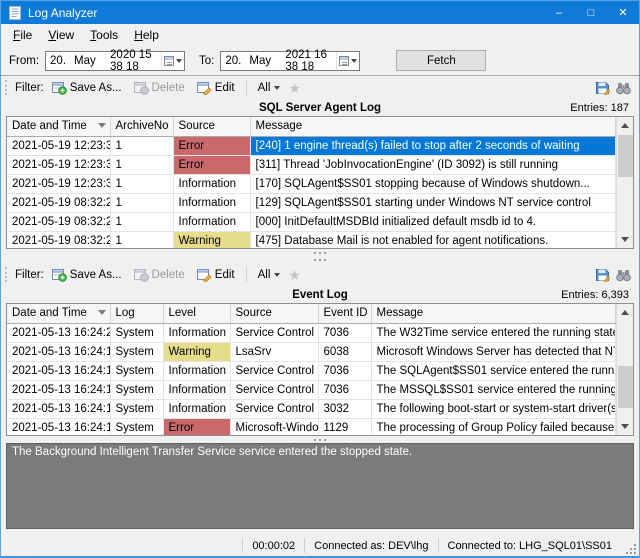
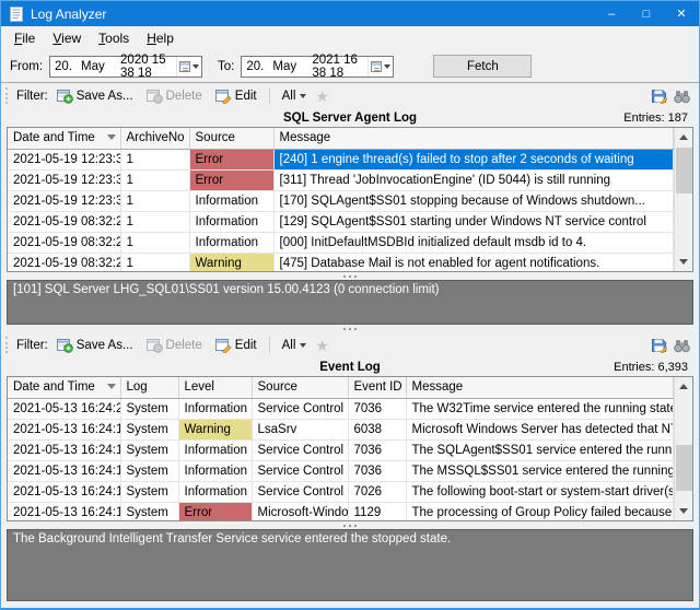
  Log Analyzer
  –
  □
  ✕
  File
  View
  Tools
  Help
  From:
  20.
  May
  2020 15 38 18
  To:
  20.
  May
  2021 16 38 18
  Fetch
  Filter:
  Save As...
  Delete
  Edit
  All
  ★
  SQL Server Agent Log
  Entries: 187
  Date and Time	ArchiveNo	Source	Message
  2021-05-19 12:23:3	1	Error	[240] 1 engine thread(s) failed to stop after 2 seconds of waiting
- 2021-05-19 12:23:3	1	Error	[311] Thread 'JobInvocationEngine' (ID 3092) is still running
+ 2021-05-19 12:23:3	1	Error	[311] Thread 'JobInvocationEngine' (ID 5044) is still running
  2021-05-19 12:23:3	1	Information	[170] SQLAgent$SS01 stopping because of Windows shutdown...
  2021-05-19 08:32:2	1	Information	[129] SQLAgent$SS01 starting under Windows NT service control
  2021-05-19 08:32:2	1	Information	[000] InitDefaultMSDBId initialized default msdb id to 4.
  2021-05-19 08:32:2	1	Warning	[475] Database Mail is not enabled for agent notifications.
+ [101] SQL Server LHG_SQL01\SS01 version 15.00.4123 (0 connection limit)
  Filter:
  Save As...
  Delete
  Edit
  All
  ★
  Event Log
  Entries: 6,393
  Date and Time	Log	Level	Source	Event ID	Message
  2021-05-13 16:24:2	System	Information	Service Control	7036	The W32Time service entered the running stat
  2021-05-13 16:24:1	System	Warning	LsaSrv	6038	Microsoft Windows Server has detected that N
  2021-05-13 16:24:1	System	Information	Service Control	7036	The SQLAgent$SS01 service entered the runn
  2021-05-13 16:24:1	System	Information	Service Control	7036	The MSSQL$SS01 service entered the running
- 2021-05-13 16:24:1	System	Information	Service Control	3032	The following boot-start or system-start driver(s
+ 2021-05-13 16:24:1	System	Information	Service Control	7026	The following boot-start or system-start driver(s
  2021-05-13 16:24:1	System	Error	Microsoft-Windo	1129	The processing of Group Policy failed because
  The Background Intelligent Transfer Service service entered the stopped state.
- 00:00:02
- Connected as: DEV\lhg
- Connected to: LHG_SQL01\SS01
